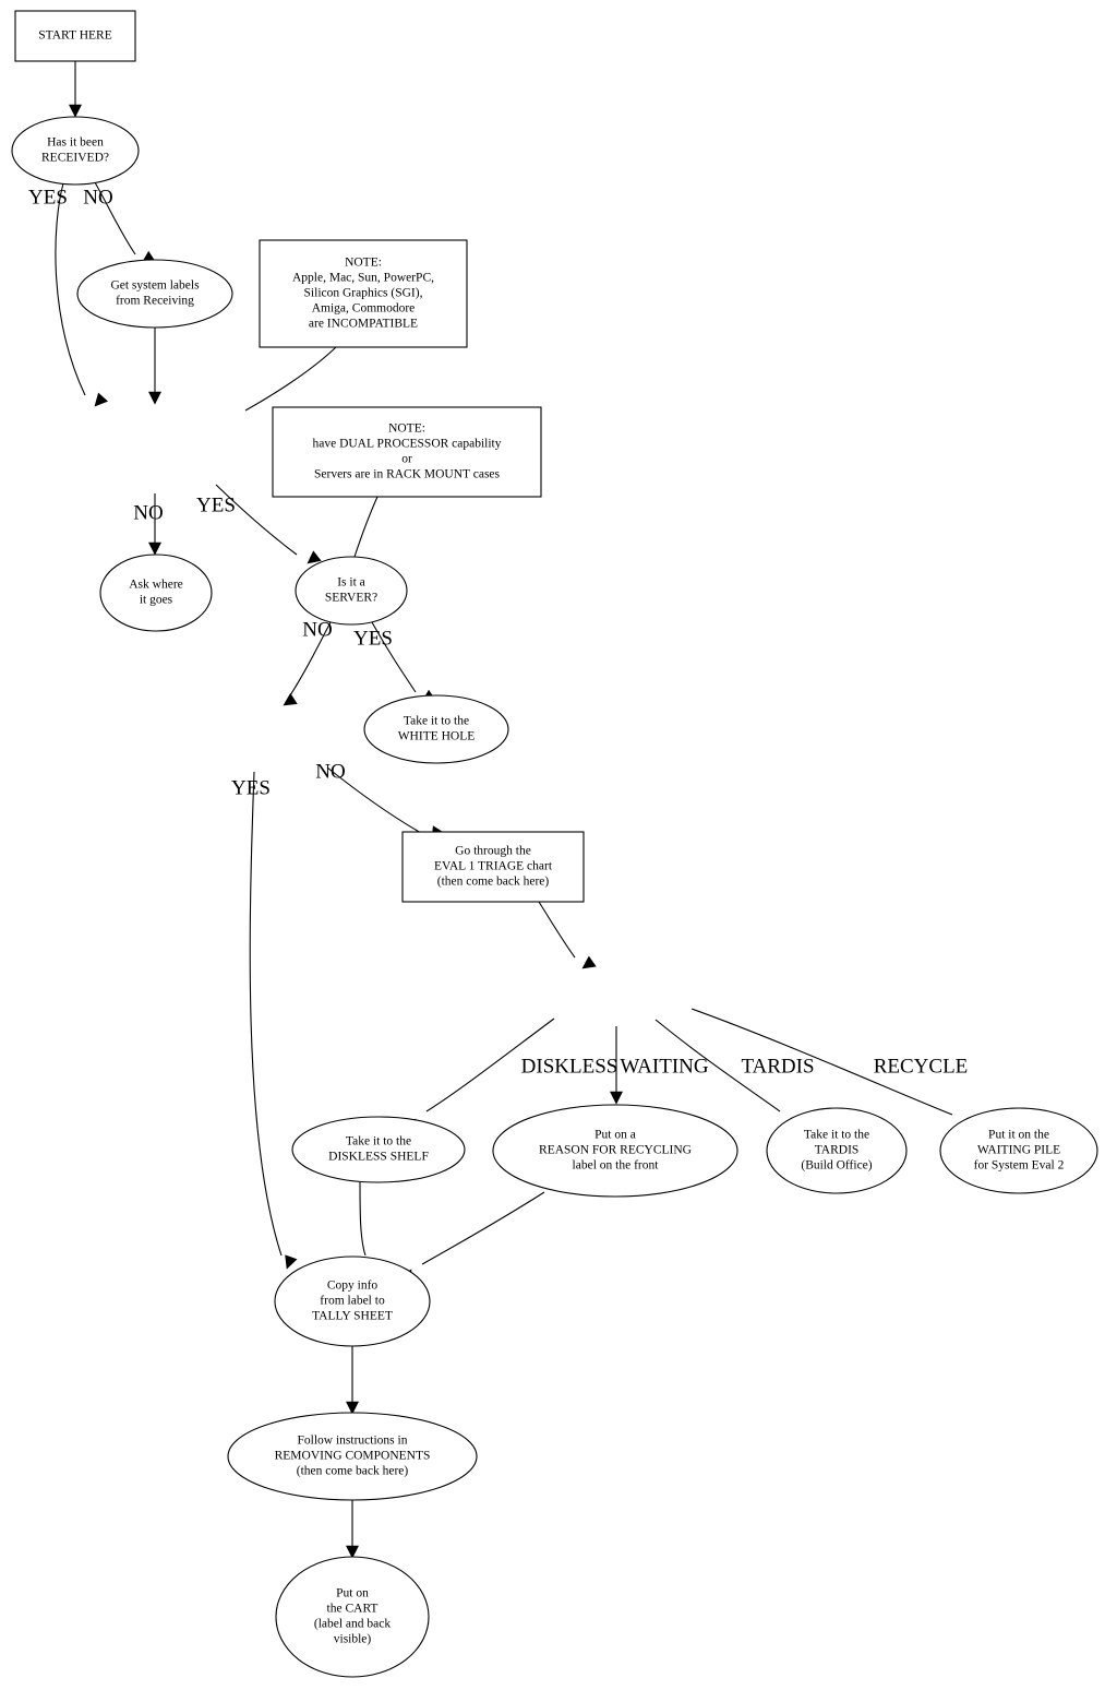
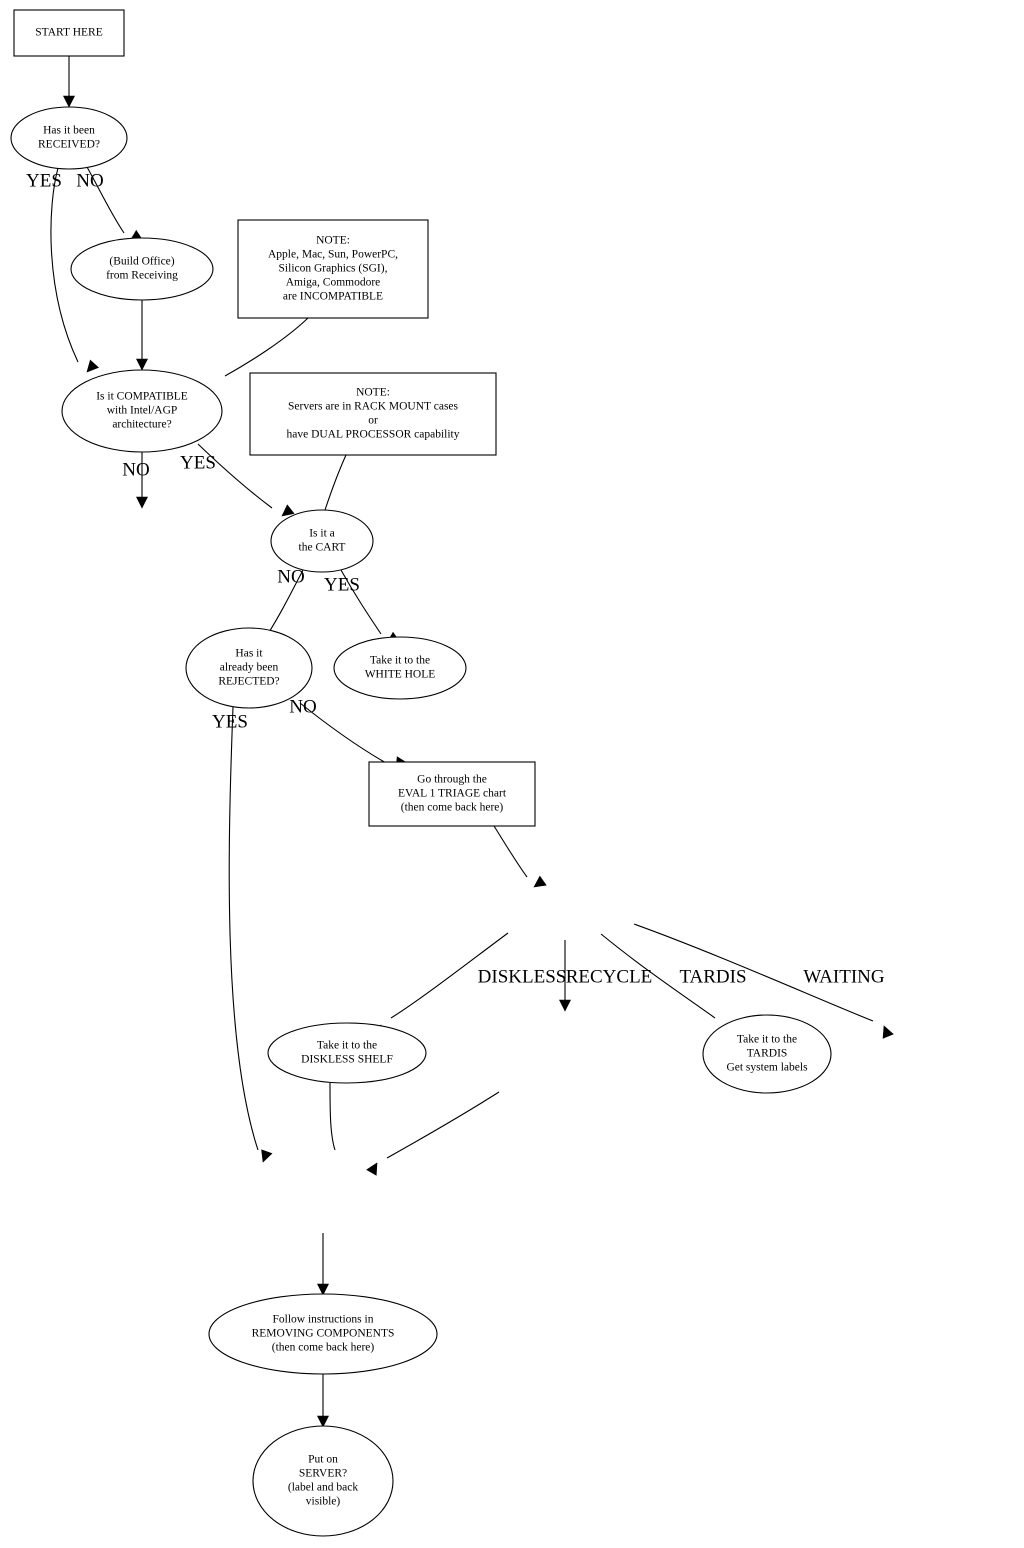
  START HERE
  Has it been
  RECEIVED?
- Get system labels
+ (Build Office)
  from Receiving
  NOTE:
  Apple, Mac, Sun, PowerPC,
  Silicon Graphics (SGI),
  Amiga, Commodore
  are INCOMPATIBLE
+ Is it COMPATIBLE
+ with Intel/AGP
+ architecture?
  NOTE:
- have DUAL PROCESSOR capability
+ Servers are in RACK MOUNT cases
  or
- Servers are in RACK MOUNT cases
+ have DUAL PROCESSOR capability
- Ask where
- it goes
  Is it a
- SERVER?
+ the CART
+ Has it
+ already been
+ REJECTED?
  Take it to the
  WHITE HOLE
  Go through the
  EVAL 1 TRIAGE chart
  (then come back here)
  Take it to the
  DISKLESS SHELF
- Put on a
- REASON FOR RECYCLING
- label on the front
  Take it to the
  TARDIS
- (Build Office)
+ Get system labels
- Put it on the
- WAITING PILE
- for System Eval 2
- Copy info
- from label to
- TALLY SHEET
  Follow instructions in
  REMOVING COMPONENTS
  (then come back here)
  Put on
- the CART
+ SERVER?
  (label and back
  visible)
  YES
  NO
  NO
  YES
  NO
  YES
  YES
  NO
  DISKLESS
- WAITING
+ RECYCLE
  TARDIS
- RECYCLE
+ WAITING
